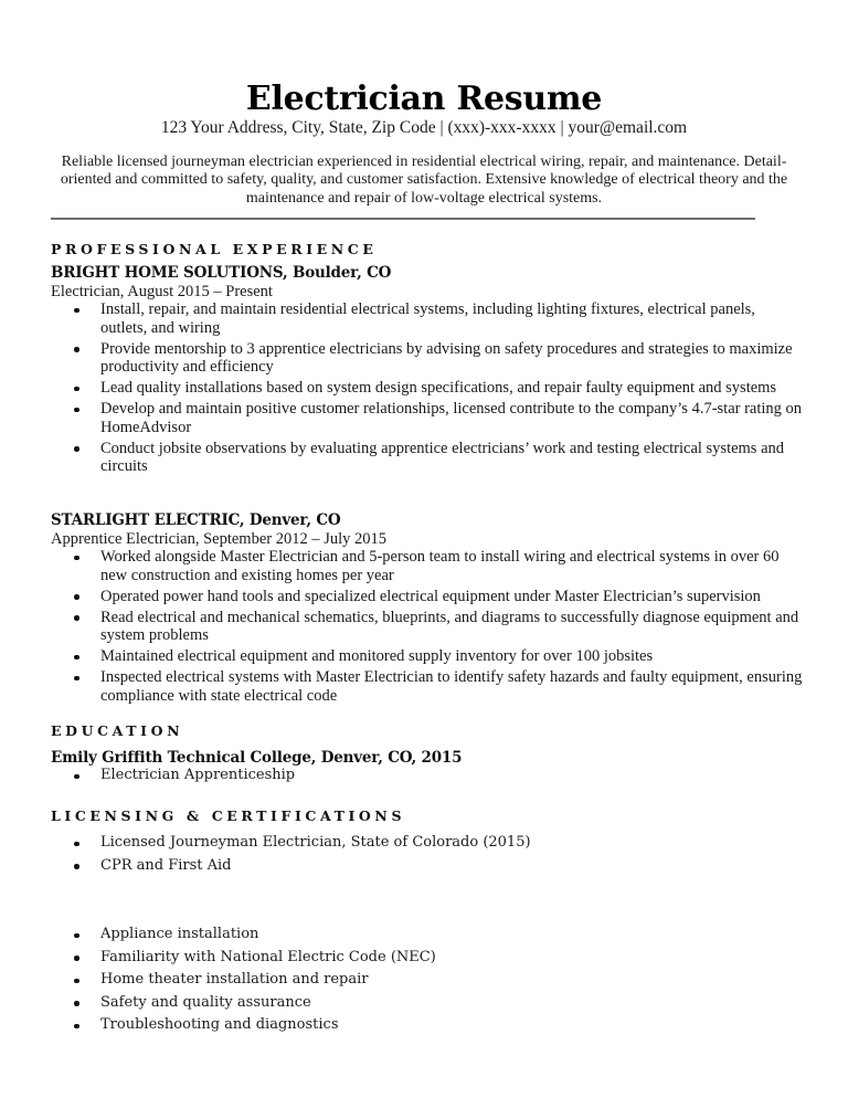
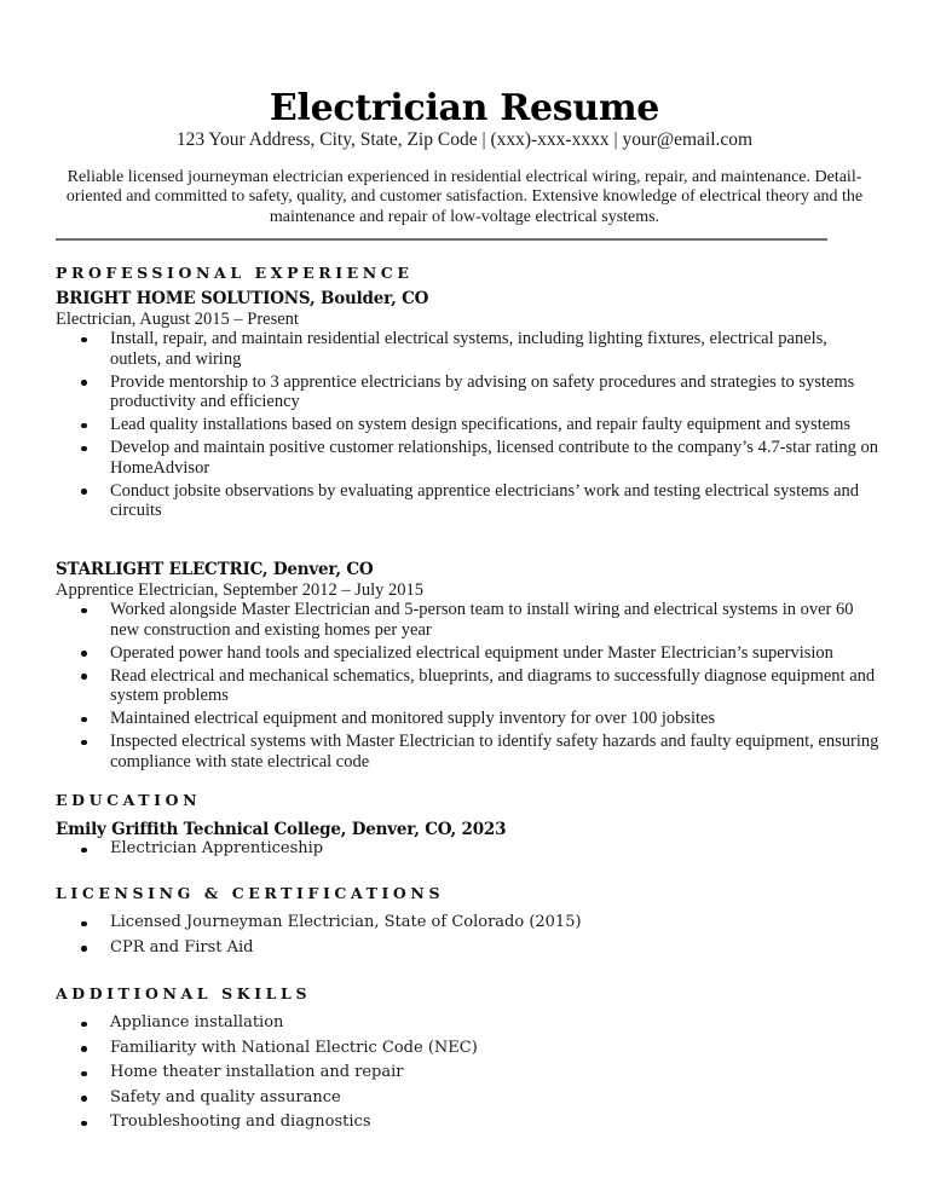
  Electrician Resume
  123 Your Address, City, State, Zip Code | (xxx)-xxx-xxxx | your@email.com
  Reliable licensed journeyman electrician experienced in residential electrical wiring, repair, and maintenance. Detail-oriented and committed to safety, quality, and customer satisfaction. Extensive knowledge of electrical theory and the maintenance and repair of low-voltage electrical systems.
  PROFESSIONAL EXPERIENCE
  BRIGHT HOME SOLUTIONS, Boulder, CO
  Electrician, August 2015 – Present
  Install, repair, and maintain residential electrical systems, including lighting fixtures, electrical panels, outlets, and wiring
- Provide mentorship to 3 apprentice electricians by advising on safety procedures and strategies to maximize productivity and efficiency
+ Provide mentorship to 3 apprentice electricians by advising on safety procedures and strategies to systems productivity and efficiency
  Lead quality installations based on system design specifications, and repair faulty equipment and systems
  Develop and maintain positive customer relationships, licensed contribute to the company’s 4.7-star rating on HomeAdvisor
  Conduct jobsite observations by evaluating apprentice electricians’ work and testing electrical systems and circuits
  STARLIGHT ELECTRIC, Denver, CO
  Apprentice Electrician, September 2012 – July 2015
  Worked alongside Master Electrician and 5-person team to install wiring and electrical systems in over 60 new construction and existing homes per year
  Operated power hand tools and specialized electrical equipment under Master Electrician’s supervision
  Read electrical and mechanical schematics, blueprints, and diagrams to successfully diagnose equipment and system problems
  Maintained electrical equipment and monitored supply inventory for over 100 jobsites
  Inspected electrical systems with Master Electrician to identify safety hazards and faulty equipment, ensuring compliance with state electrical code
  EDUCATION
- Emily Griffith Technical College, Denver, CO, 2015
+ Emily Griffith Technical College, Denver, CO, 2023
  Electrician Apprenticeship
  LICENSING & CERTIFICATIONS
  Licensed Journeyman Electrician, State of Colorado (2015)
  CPR and First Aid
+ ADDITIONAL SKILLS
  Appliance installation
  Familiarity with National Electric Code (NEC)
  Home theater installation and repair
  Safety and quality assurance
  Troubleshooting and diagnostics
